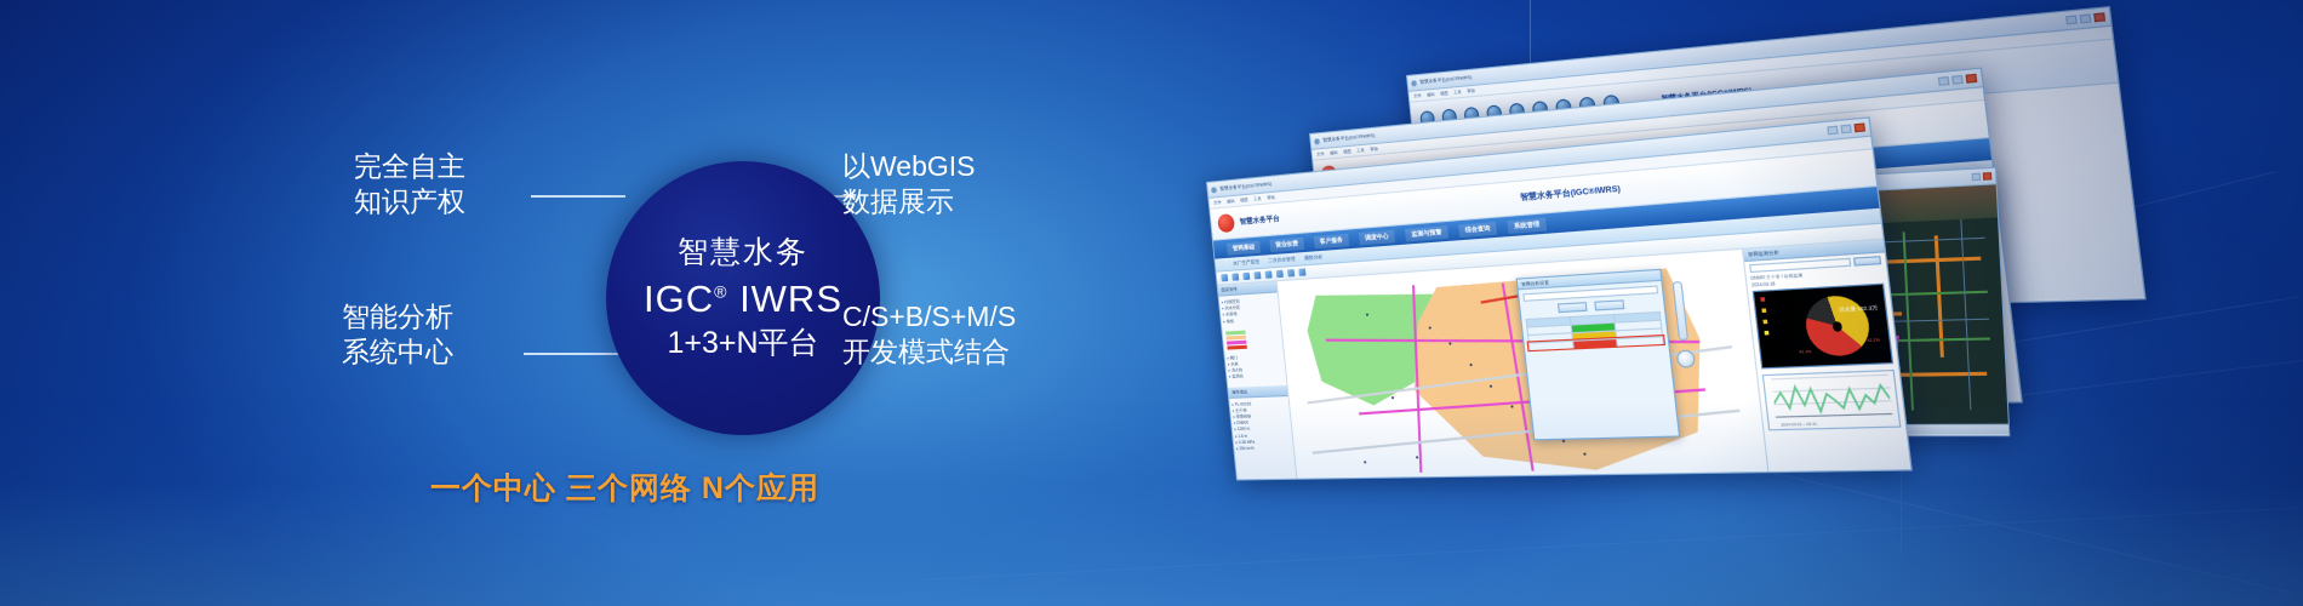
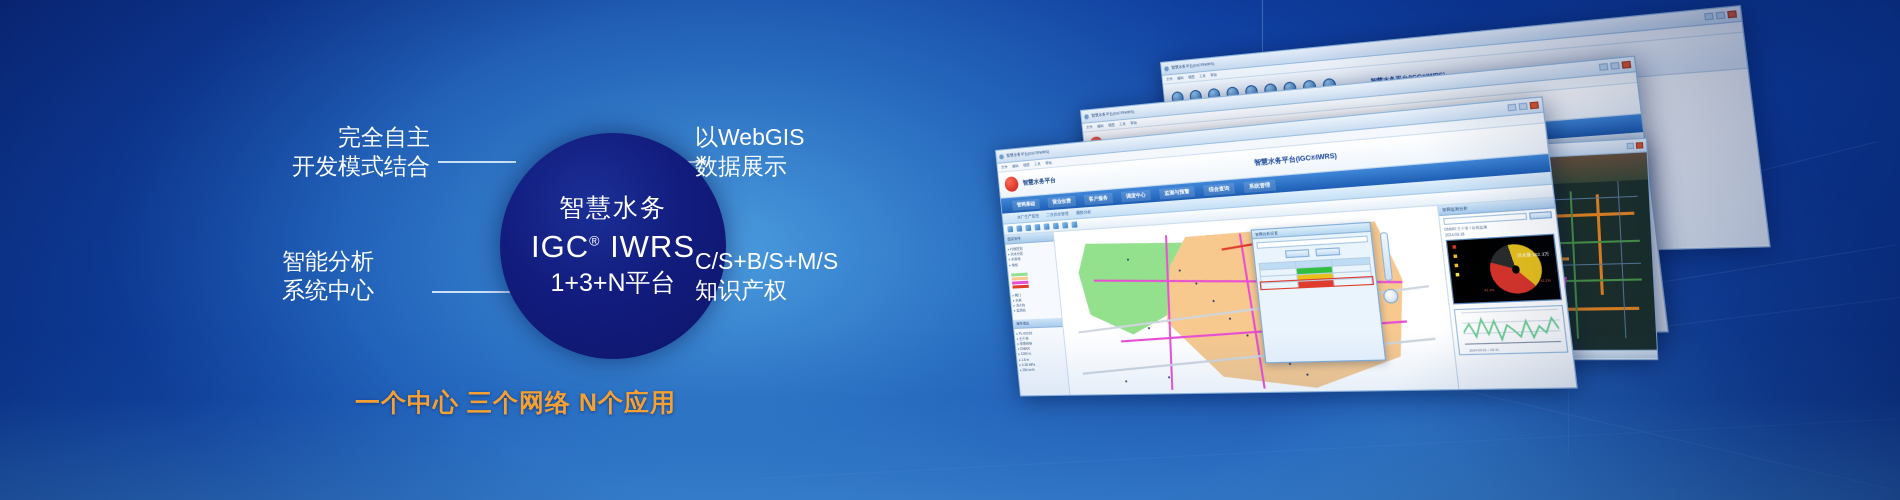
  完全自主
- 知识产权
+ 开发模式结合
  智能分析
  系统中心
  以WebGIS
  数据展示
  C/S+B/S+M/S
- 开发模式结合
+ 知识产权
  智慧水务
  IGC® IWRS
  1+3+N平台
  一个中心 三个网络 N个应用
